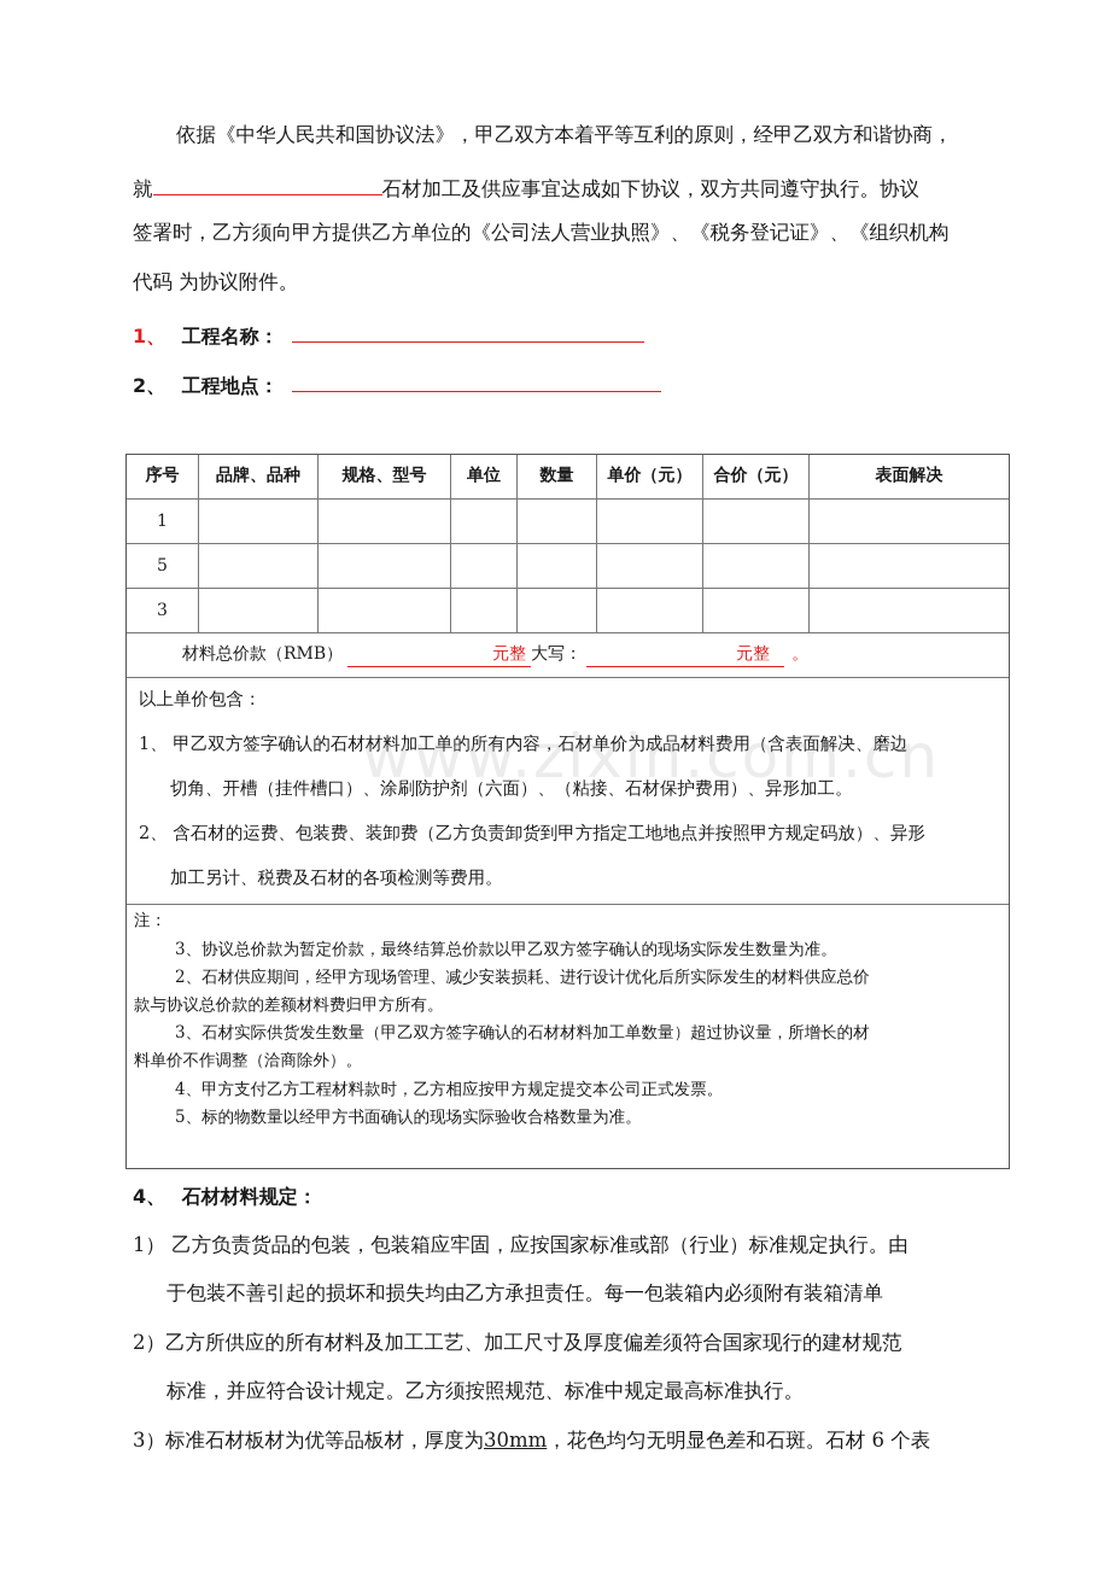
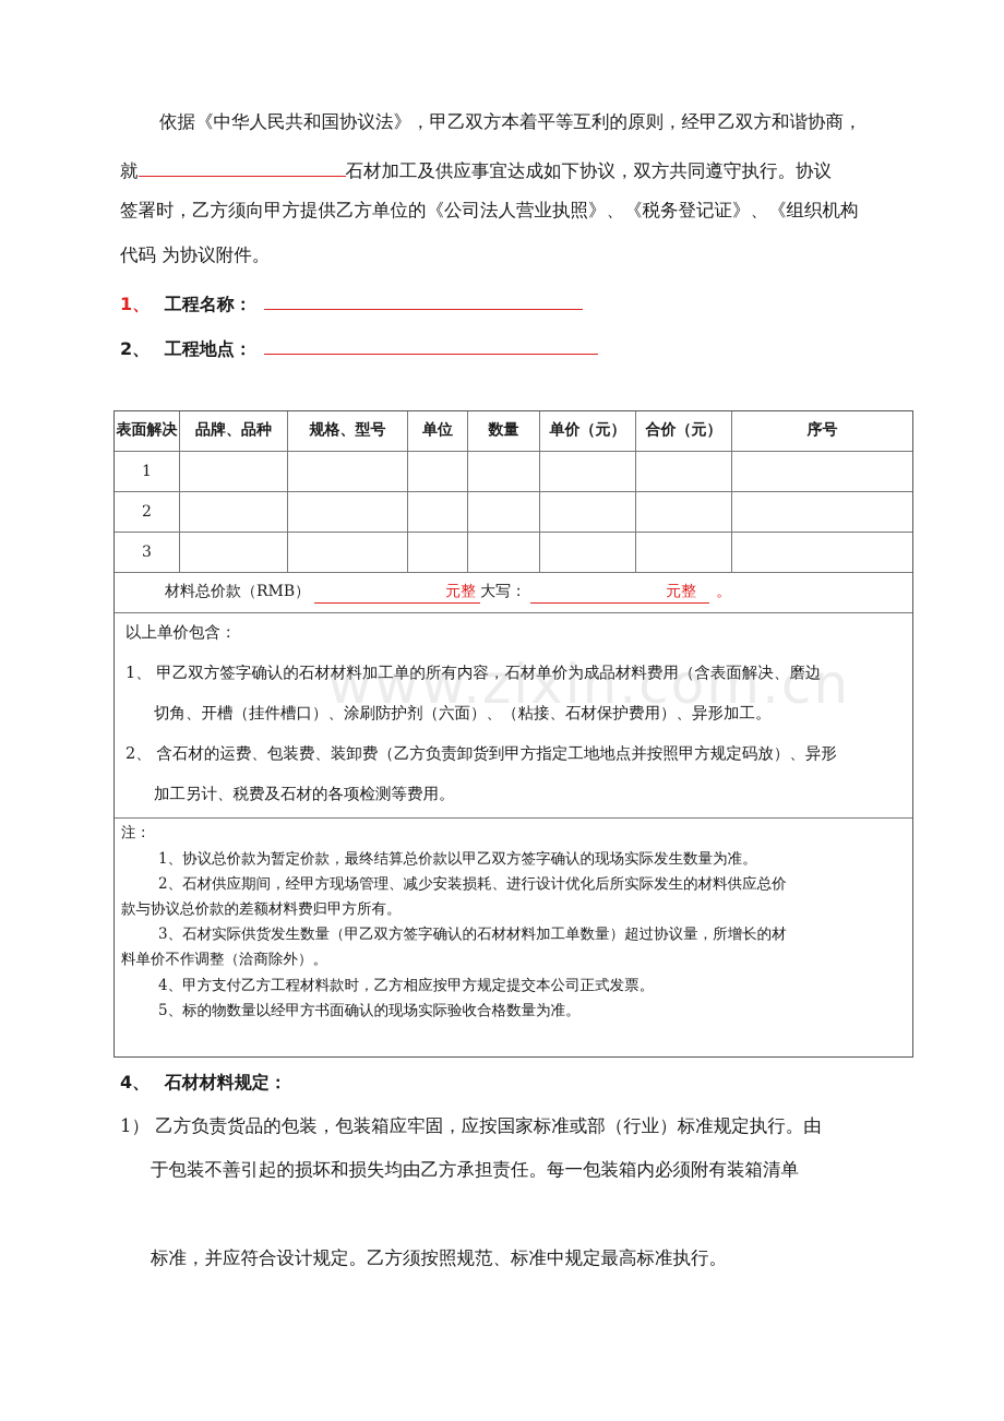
  依据《中华人民共和国协议法》，甲乙双方本着平等互利的原则，经甲乙双方和谐协商，
  就 石材加工及供应事宜达成如下协议，双方共同遵守执行。协议
  签署时，乙方须向甲方提供乙方单位的《公司法人营业执照》、《税务登记证》、《组织机构
  代码 为协议附件。
  1、 工程名称：
  2、 工程地点：
- 序号
+ 表面解决
  品牌、品种
  规格、型号
  单位
  数量
  单价（元）
  合价（元）
- 表面解决
+ 序号
  1
- 5
+ 2
  3
  材料总价款（RMB）
  元整
  大写：
  元整
  。
  以上单价包含：
  1、 甲乙双方签字确认的石材材料加工单的所有内容，石材单价为成品材料费用（含表面解决、磨边
  切角、开槽（挂件槽口）、涂刷防护剂（六面）、（粘接、石材保护费用）、异形加工。
  2、 含石材的运费、包装费、装卸费（乙方负责卸货到甲方指定工地地点并按照甲方规定码放）、异形
  加工另计、税费及石材的各项检测等费用。
  注：
- 3、协议总价款为暂定价款，最终结算总价款以甲乙双方签字确认的现场实际发生数量为准。
+ 1、协议总价款为暂定价款，最终结算总价款以甲乙双方签字确认的现场实际发生数量为准。
  2、石材供应期间，经甲方现场管理、减少安装损耗、进行设计优化后所实际发生的材料供应总价
  款与协议总价款的差额材料费归甲方所有。
  3、石材实际供货发生数量（甲乙双方签字确认的石材材料加工单数量）超过协议量，所增长的材
  料单价不作调整（洽商除外）。
  4、甲方支付乙方工程材料款时，乙方相应按甲方规定提交本公司正式发票。
  5、标的物数量以经甲方书面确认的现场实际验收合格数量为准。
  www.zixin.com.cn
  4、 石材材料规定：
  1） 乙方负责货品的包装，包装箱应牢固，应按国家标准或部（行业）标准规定执行。由
  于包装不善引起的损坏和损失均由乙方承担责任。每一包装箱内必须附有装箱清单
- 2）乙方所供应的所有材料及加工工艺、加工尺寸及厚度偏差须符合国家现行的建材规范
  标准，并应符合设计规定。乙方须按照规范、标准中规定最高标准执行。
- 3）标准石材板材为优等品板材，厚度为30mm，花色均匀无明显色差和石斑。石材 6 个表
